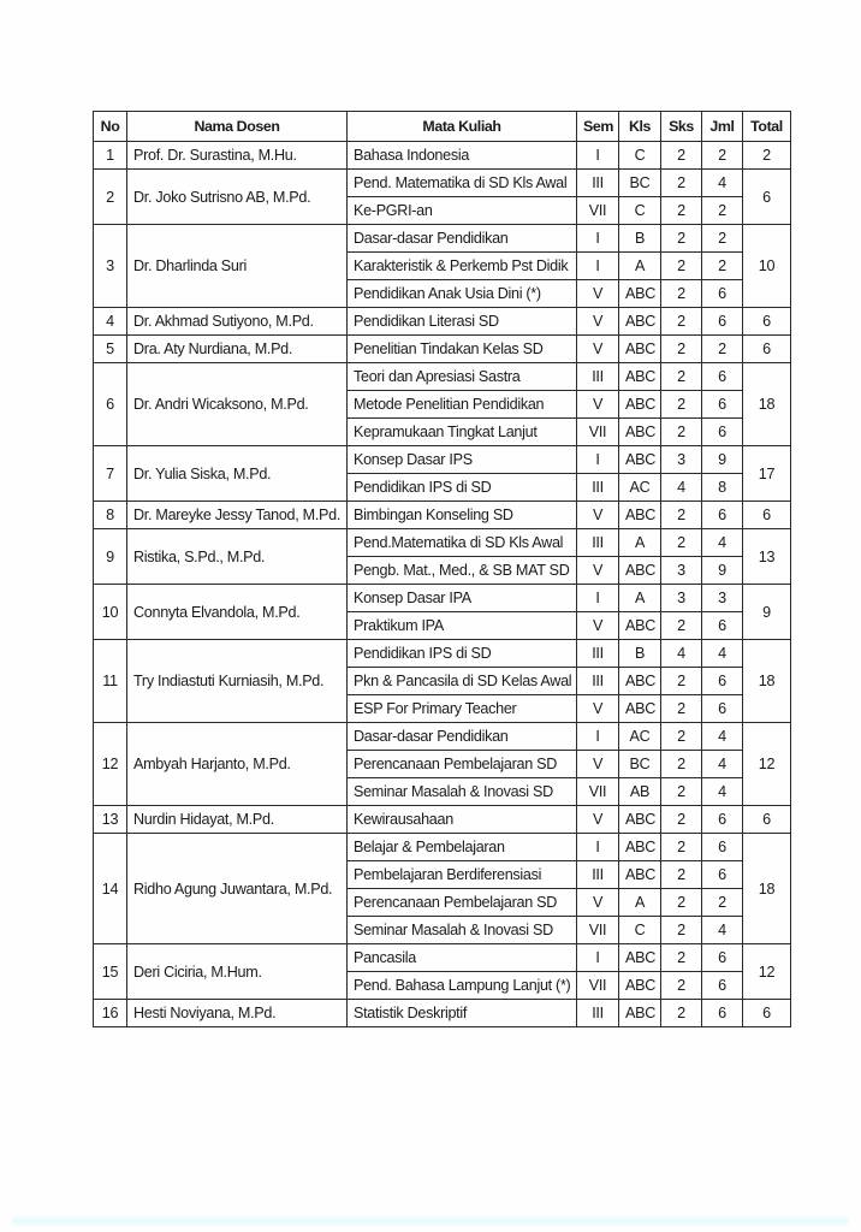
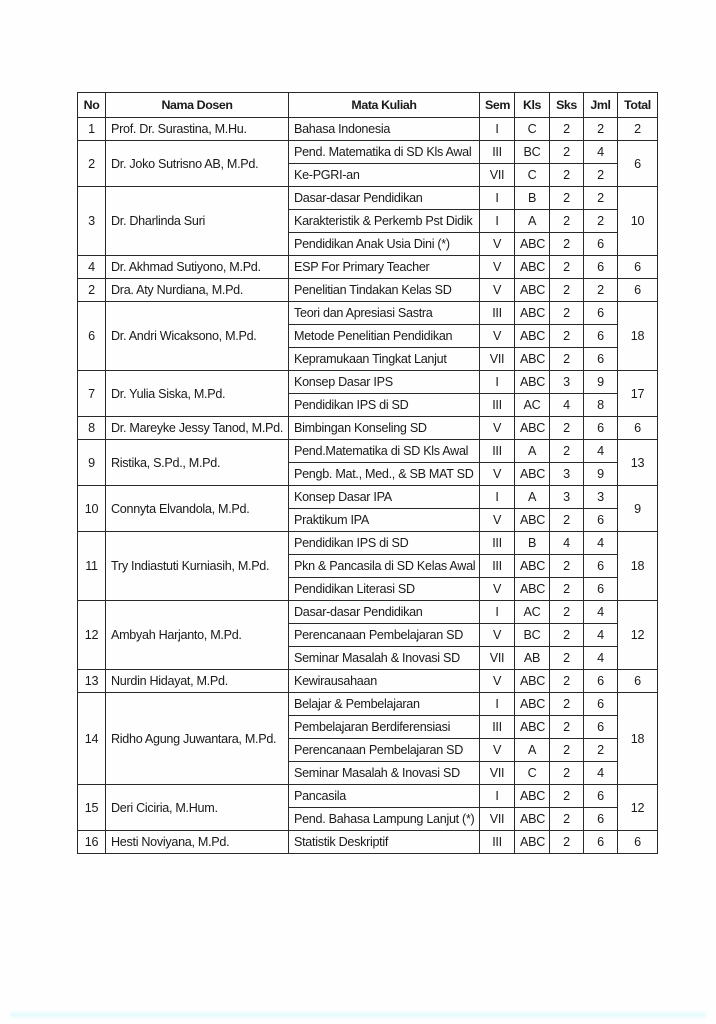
  No	Nama Dosen	Mata Kuliah	Sem	Kls	Sks	Jml	Total
  1	Prof. Dr. Surastina, M.Hu.	Bahasa Indonesia	I	C	2	2	2
  2	Dr. Joko Sutrisno AB, M.Pd.	Pend. Matematika di SD Kls Awal	III	BC	2	4	6
  Ke-PGRI-an	VII	C	2	2
  3	Dr. Dharlinda Suri	Dasar-dasar Pendidikan	I	B	2	2	10
  Karakteristik & Perkemb Pst Didik	I	A	2	2
  Pendidikan Anak Usia Dini (*)	V	ABC	2	6
- 4	Dr. Akhmad Sutiyono, M.Pd.	Pendidikan Literasi SD	V	ABC	2	6	6
+ 4	Dr. Akhmad Sutiyono, M.Pd.	ESP For Primary Teacher	V	ABC	2	6	6
- 5	Dra. Aty Nurdiana, M.Pd.	Penelitian Tindakan Kelas SD	V	ABC	2	2	6
+ 2	Dra. Aty Nurdiana, M.Pd.	Penelitian Tindakan Kelas SD	V	ABC	2	2	6
  6	Dr. Andri Wicaksono, M.Pd.	Teori dan Apresiasi Sastra	III	ABC	2	6	18
  Metode Penelitian Pendidikan	V	ABC	2	6
  Kepramukaan Tingkat Lanjut	VII	ABC	2	6
  7	Dr. Yulia Siska, M.Pd.	Konsep Dasar IPS	I	ABC	3	9	17
  Pendidikan IPS di SD	III	AC	4	8
  8	Dr. Mareyke Jessy Tanod, M.Pd.	Bimbingan Konseling SD	V	ABC	2	6	6
  9	Ristika, S.Pd., M.Pd.	Pend.Matematika di SD Kls Awal	III	A	2	4	13
  Pengb. Mat., Med., & SB MAT SD	V	ABC	3	9
  10	Connyta Elvandola, M.Pd.	Konsep Dasar IPA	I	A	3	3	9
  Praktikum IPA	V	ABC	2	6
  11	Try Indiastuti Kurniasih, M.Pd.	Pendidikan IPS di SD	III	B	4	4	18
  Pkn & Pancasila di SD Kelas Awal	III	ABC	2	6
- ESP For Primary Teacher	V	ABC	2	6
+ Pendidikan Literasi SD	V	ABC	2	6
  12	Ambyah Harjanto, M.Pd.	Dasar-dasar Pendidikan	I	AC	2	4	12
  Perencanaan Pembelajaran SD	V	BC	2	4
  Seminar Masalah & Inovasi SD	VII	AB	2	4
  13	Nurdin Hidayat, M.Pd.	Kewirausahaan	V	ABC	2	6	6
  14	Ridho Agung Juwantara, M.Pd.	Belajar & Pembelajaran	I	ABC	2	6	18
  Pembelajaran Berdiferensiasi	III	ABC	2	6
  Perencanaan Pembelajaran SD	V	A	2	2
  Seminar Masalah & Inovasi SD	VII	C	2	4
  15	Deri Ciciria, M.Hum.	Pancasila	I	ABC	2	6	12
  Pend. Bahasa Lampung Lanjut (*)	VII	ABC	2	6
  16	Hesti Noviyana, M.Pd.	Statistik Deskriptif	III	ABC	2	6	6
